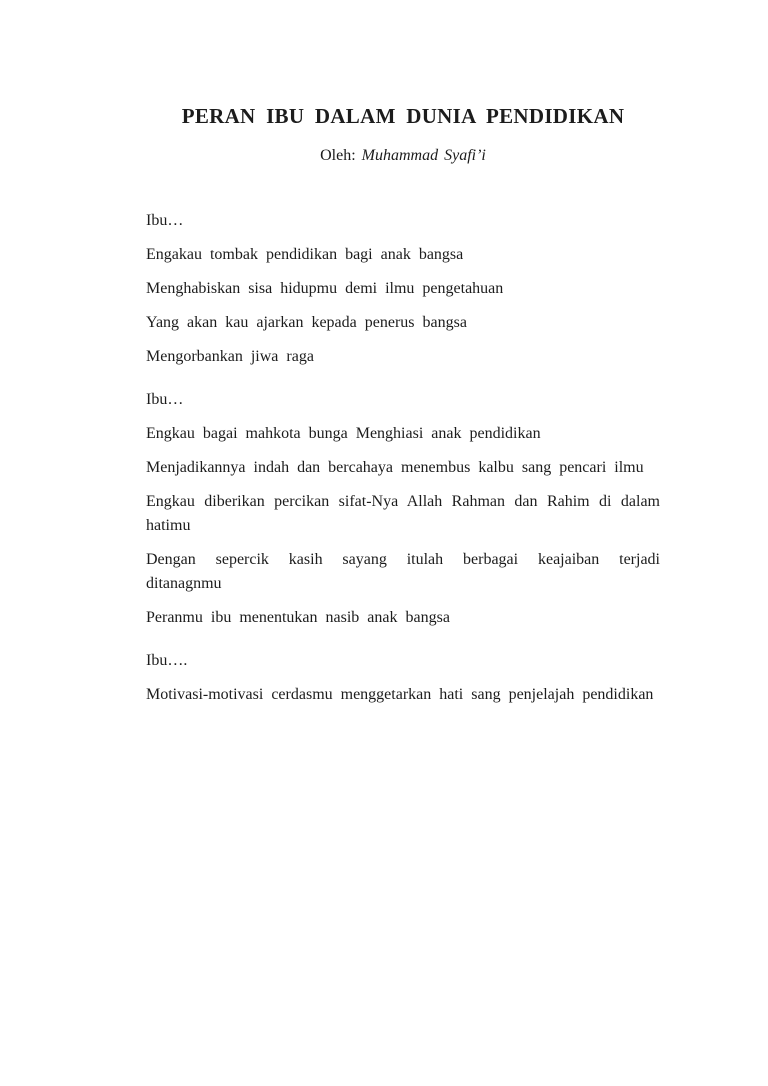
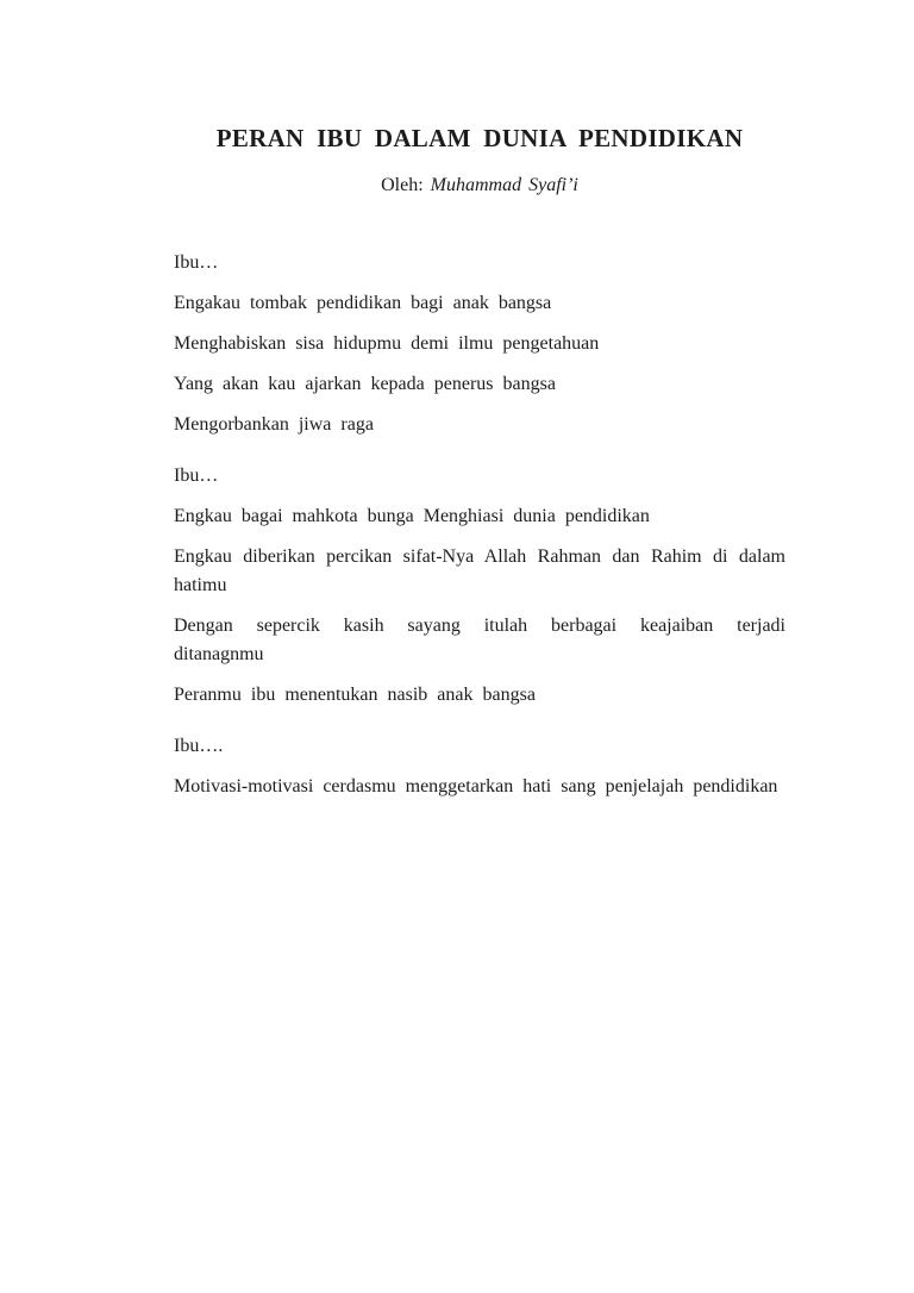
  PERAN IBU DALAM DUNIA PENDIDIKAN
  Oleh: Muhammad Syafi’i
  Ibu…
  Engakau tombak pendidikan bagi anak bangsa
  Menghabiskan sisa hidupmu demi ilmu pengetahuan
  Yang akan kau ajarkan kepada penerus bangsa
  Mengorbankan jiwa raga
  Ibu…
- Engkau bagai mahkota bunga Menghiasi anak pendidikan
+ Engkau bagai mahkota bunga Menghiasi dunia pendidikan
- Menjadikannya indah dan bercahaya menembus kalbu sang pencari ilmu
  Engkau diberikan percikan sifat-Nya Allah Rahman dan Rahim di dalam hatimu
  Dengan sepercik kasih sayang itulah berbagai keajaiban terjadi ditanagnmu
  Peranmu ibu menentukan nasib anak bangsa
  Ibu….
  Motivasi-motivasi cerdasmu menggetarkan hati sang penjelajah pendidikan
